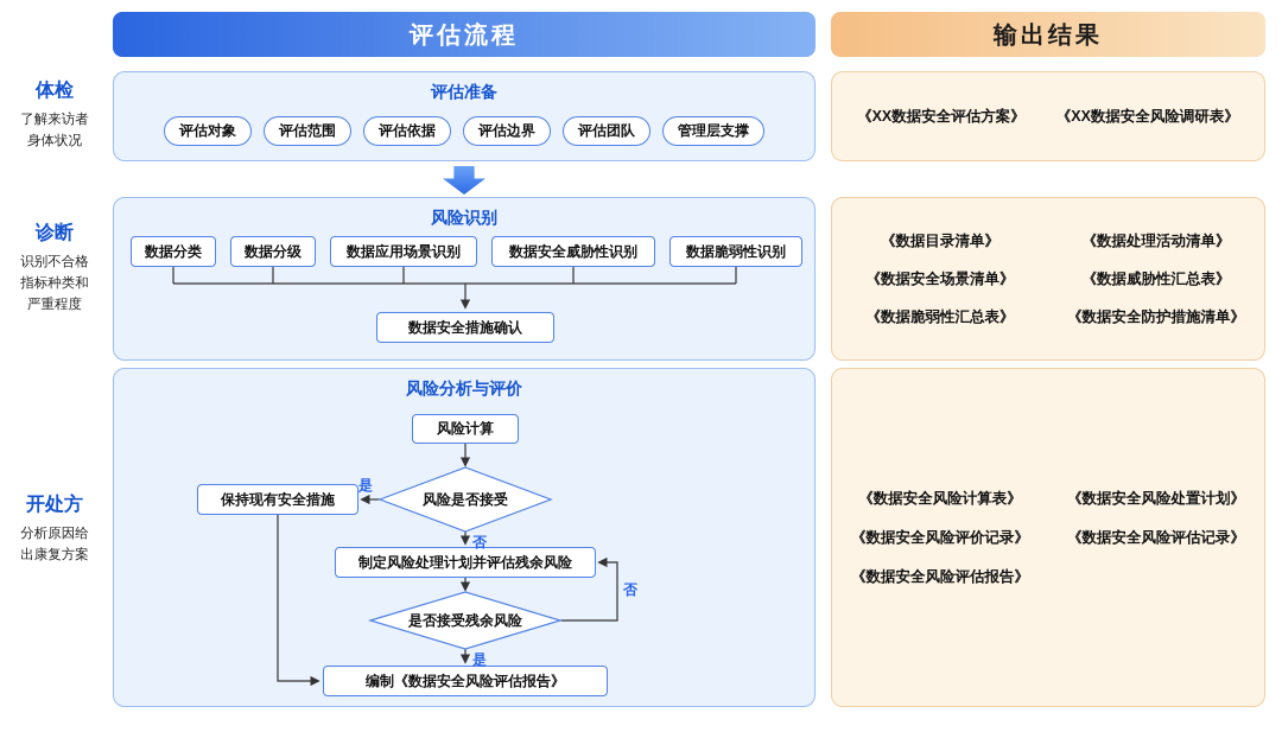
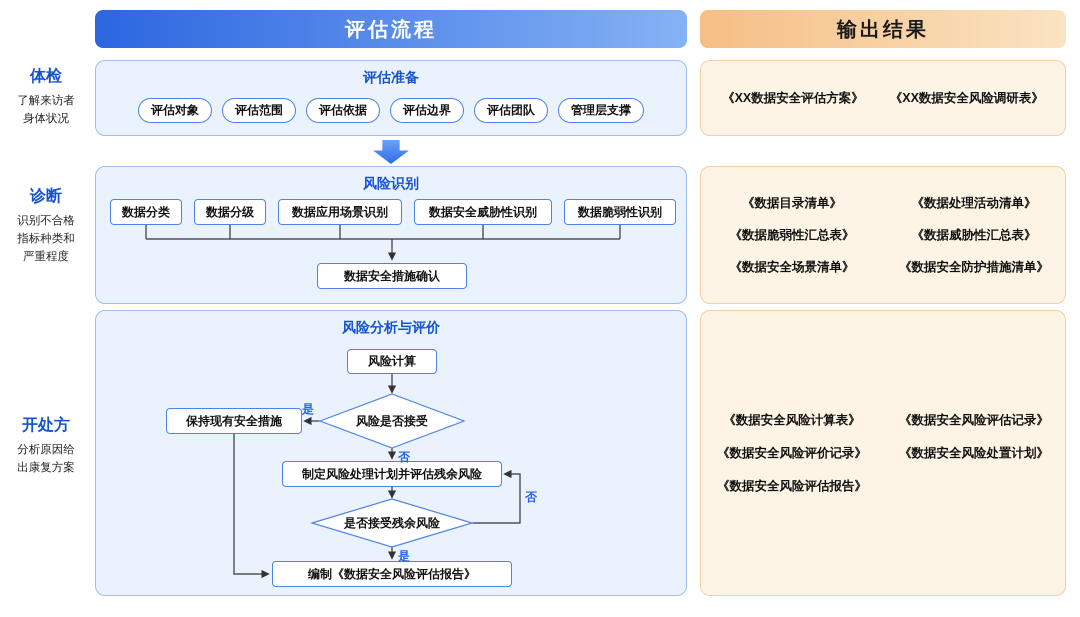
  评估流程
  输出结果
  体检
  了解来访者
  身体状况
  诊断
  识别不合格
  指标种类和
  严重程度
  开处方
  分析原因给
  出康复方案
  评估准备
  评估对象
  评估范围
  评估依据
  评估边界
  评估团队
  管理层支撑
  风险识别
  数据分类
  数据分级
  数据应用场景识别
  数据安全威胁性识别
  数据脆弱性识别
  数据安全措施确认
  风险分析与评价
  风险计算
  风险是否接受
  保持现有安全措施
  制定风险处理计划并评估残余风险
  是否接受残余风险
  编制《数据安全风险评估报告》
  是
  否
  否
  是
  《XX数据安全评估方案》
  《XX数据安全风险调研表》
  《数据目录清单》
  《数据处理活动清单》
- 《数据安全场景清单》
+ 《数据脆弱性汇总表》
  《数据威胁性汇总表》
- 《数据脆弱性汇总表》
+ 《数据安全场景清单》
  《数据安全防护措施清单》
  《数据安全风险计算表》
- 《数据安全风险处置计划》
+ 《数据安全风险评估记录》
  《数据安全风险评价记录》
- 《数据安全风险评估记录》
+ 《数据安全风险处置计划》
  《数据安全风险评估报告》
